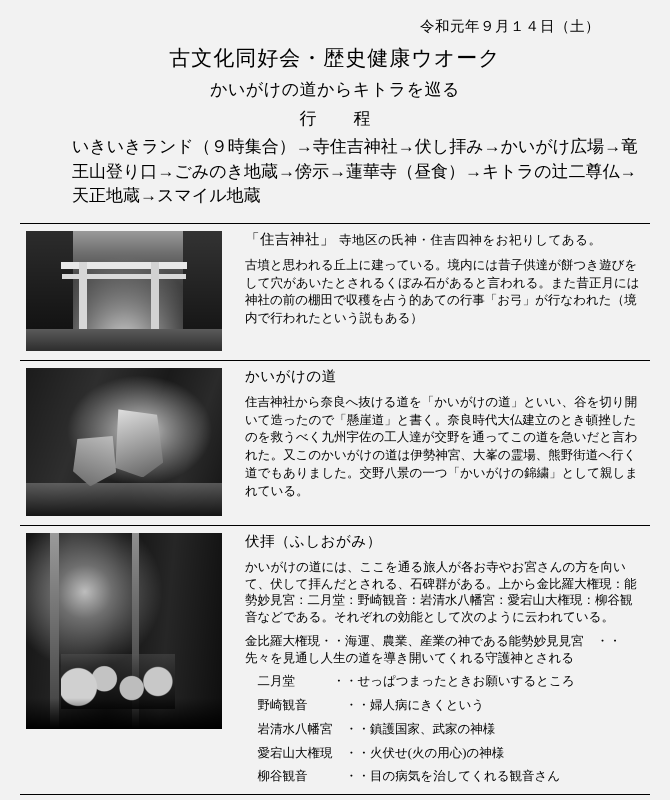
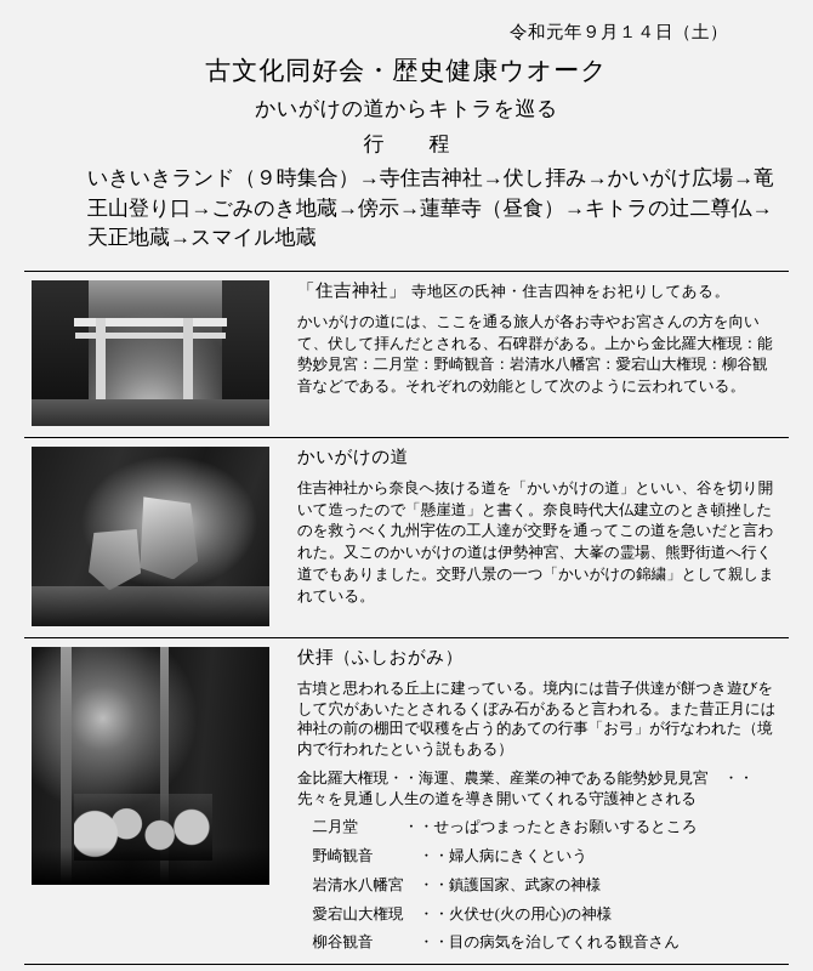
  令和元年９月１４日（土）
  古文化同好会・歴史健康ウオーク
  かいがけの道からキトラを巡る
  行 程
  いきいきランド（９時集合）→寺住吉神社→伏し拝み→かいがけ広場→竜王山登り口→ごみのき地蔵→傍示→蓮華寺（昼食）→キトラの辻二尊仏→天正地蔵→スマイル地蔵
- 	「住吉神社」 寺地区の氏神・住吉四神をお祀りしてある。 古墳と思われる丘上に建っている。境内には昔子供達が餅つき遊びをして穴があいたとされるくぼみ石があると言われる。また昔正月には神社の前の棚田で収穫を占う的あての行事「お弓」が行なわれた（境内で行われたという説もある）
+ 	「住吉神社」 寺地区の氏神・住吉四神をお祀りしてある。 かいがけの道には、ここを通る旅人が各お寺やお宮さんの方を向いて、伏して拝んだとされる、石碑群がある。上から金比羅大権現：能勢妙見宮：二月堂：野崎観音：岩清水八幡宮：愛宕山大権現：柳谷観音などである。それぞれの効能として次のように云われている。
  	かいがけの道 住吉神社から奈良へ抜ける道を「かいがけの道」といい、谷を切り開いて造ったので「懸崖道」と書く。奈良時代大仏建立のとき頓挫したのを救うべく九州宇佐の工人達が交野を通ってこの道を急いだと言われた。又このかいがけの道は伊勢神宮、大峯の霊場、熊野街道へ行く道でもありました。交野八景の一つ「かいがけの錦繍」として親しまれている。
- 	伏拝（ふしおがみ） かいがけの道には、ここを通る旅人が各お寺やお宮さんの方を向いて、伏して拝んだとされる、石碑群がある。上から金比羅大権現：能勢妙見宮：二月堂：野崎観音：岩清水八幡宮：愛宕山大権現：柳谷観音などである。それぞれの効能として次のように云われている。 金比羅大権現・・海運、農業、産業の神である能勢妙見見宮 ・・先々を見通し人生の道を導き開いてくれる守護神とされる 二月堂 ・・せっぱつまったときお願いするところ 野崎観音 ・・婦人病にきくという 岩清水八幡宮 ・・鎮護国家、武家の神様 愛宕山大権現 ・・火伏せ(火の用心)の神様 柳谷観音 ・・目の病気を治してくれる観音さん
+ 	伏拝（ふしおがみ） 古墳と思われる丘上に建っている。境内には昔子供達が餅つき遊びをして穴があいたとされるくぼみ石があると言われる。また昔正月には神社の前の棚田で収穫を占う的あての行事「お弓」が行なわれた（境内で行われたという説もある） 金比羅大権現・・海運、農業、産業の神である能勢妙見見宮 ・・先々を見通し人生の道を導き開いてくれる守護神とされる 二月堂 ・・せっぱつまったときお願いするところ 野崎観音 ・・婦人病にきくという 岩清水八幡宮 ・・鎮護国家、武家の神様 愛宕山大権現 ・・火伏せ(火の用心)の神様 柳谷観音 ・・目の病気を治してくれる観音さん
